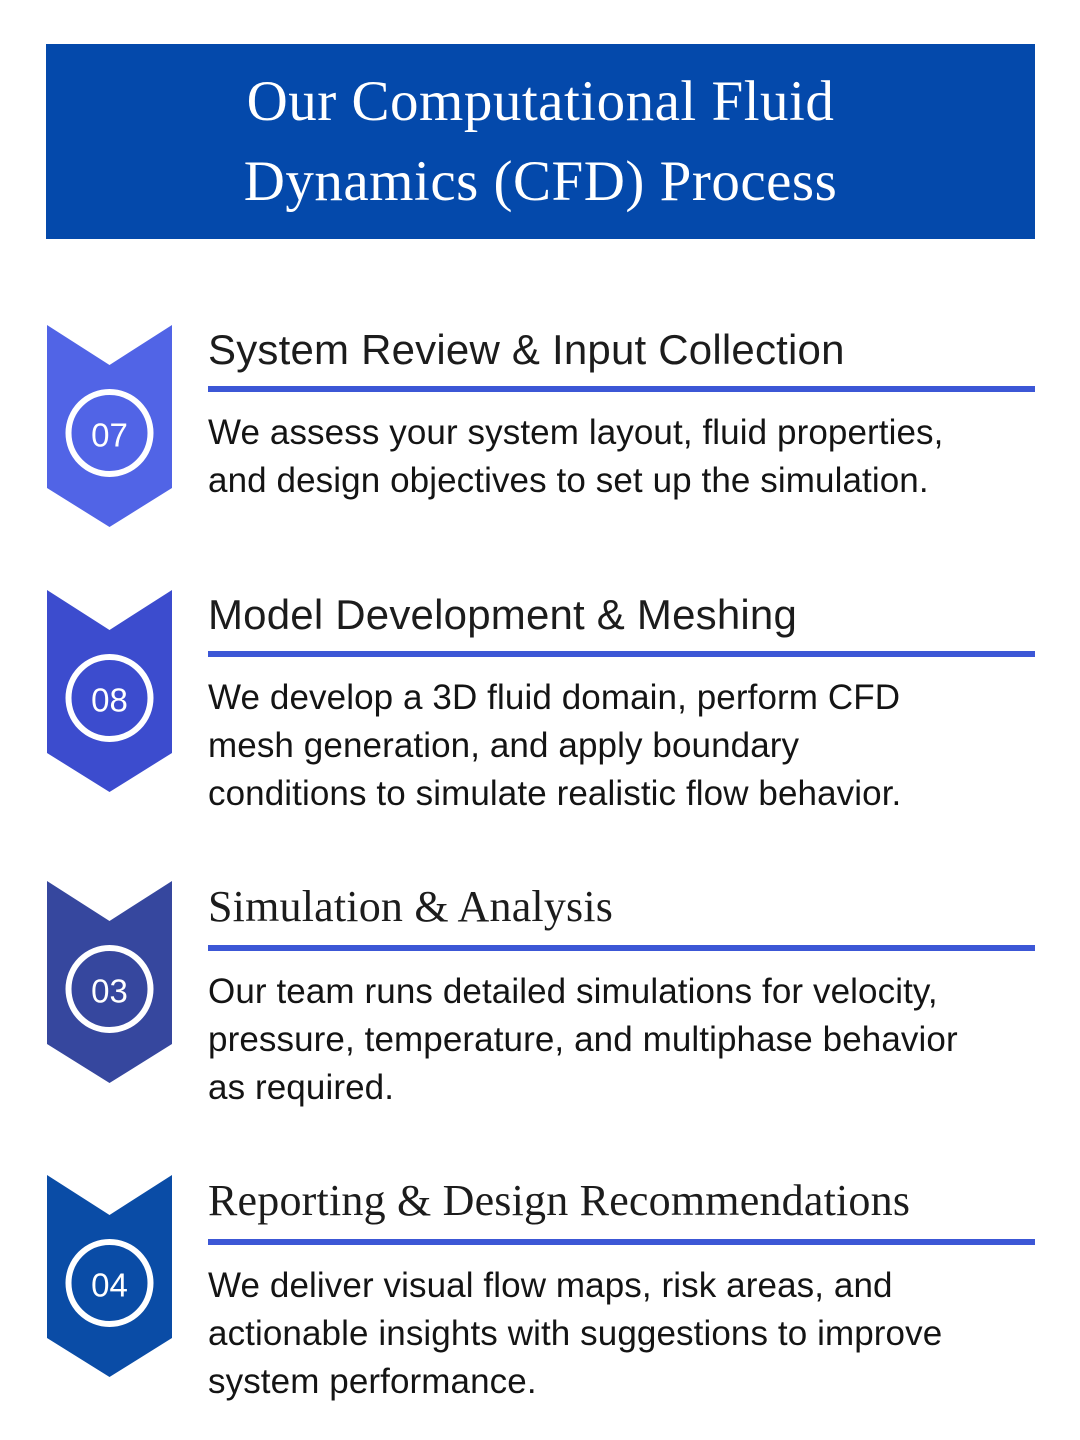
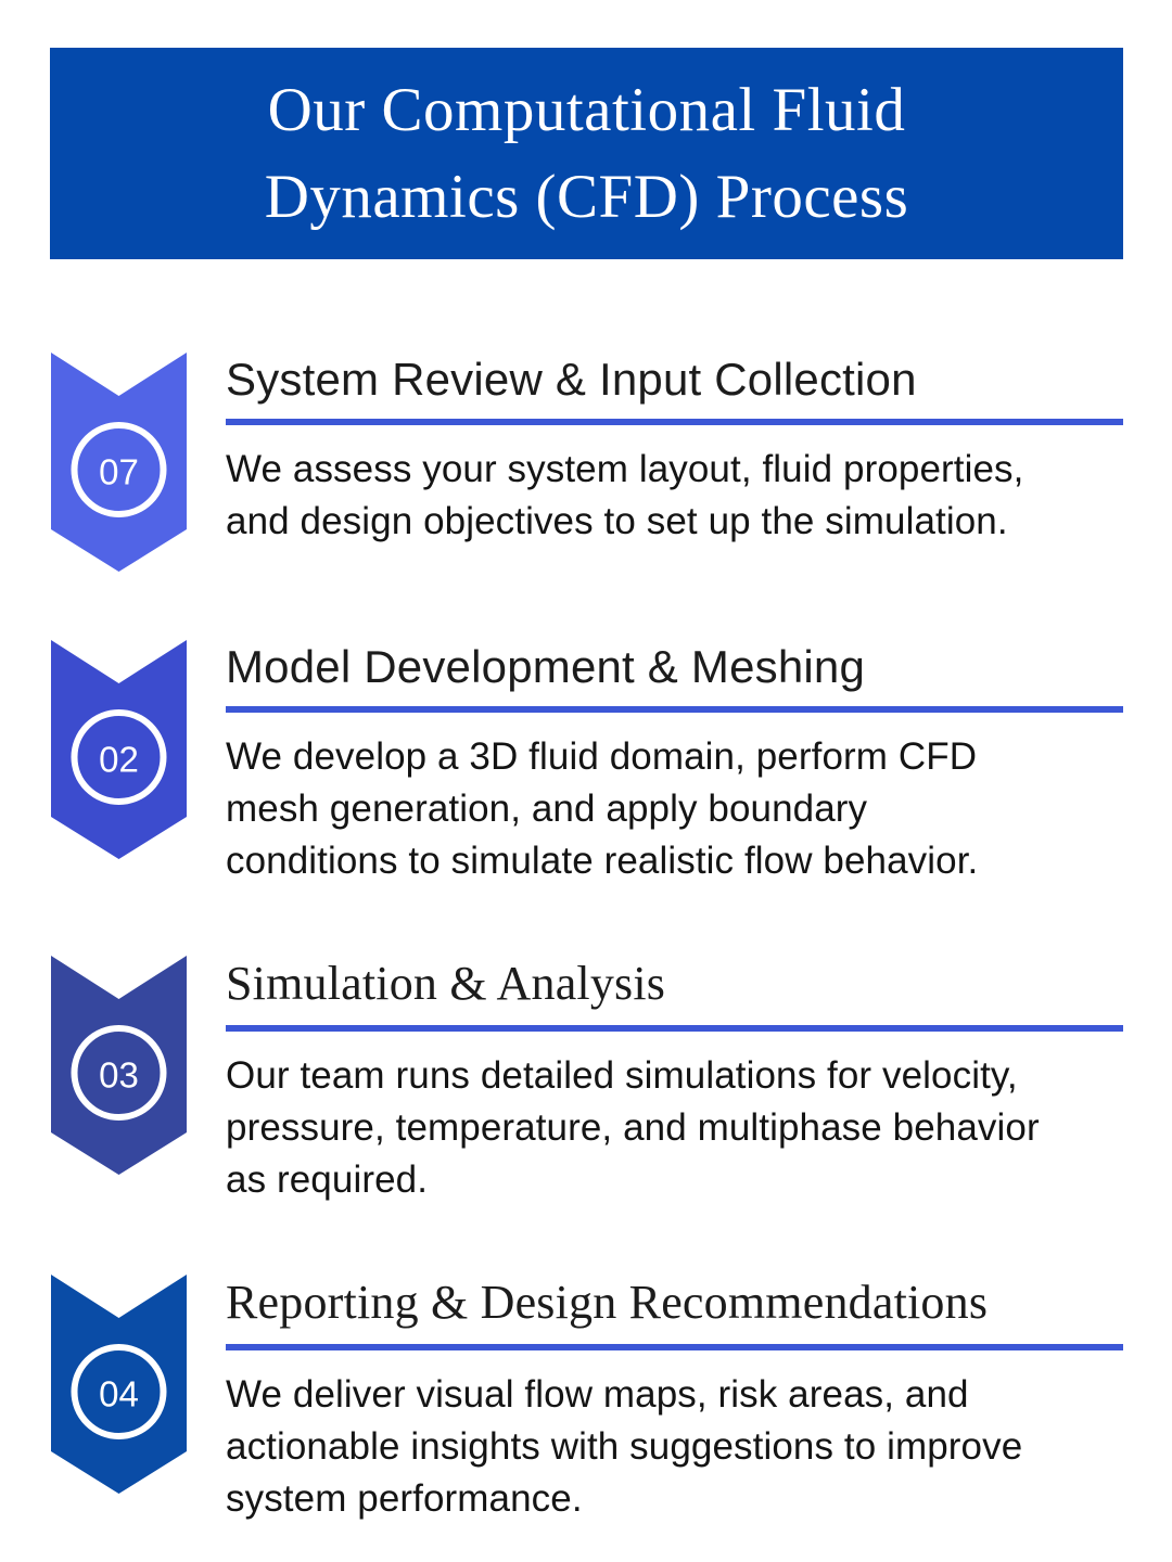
  Our Computational Fluid
  Dynamics (CFD) Process
  07
  System Review & Input Collection
  We assess your system layout, fluid properties,
  and design objectives to set up the simulation.
- 08
+ 02
  Model Development & Meshing
  We develop a 3D fluid domain, perform CFD
  mesh generation, and apply boundary
  conditions to simulate realistic flow behavior.
  03
  Simulation & Analysis
  Our team runs detailed simulations for velocity,
  pressure, temperature, and multiphase behavior
  as required.
  04
  Reporting & Design Recommendations
  We deliver visual flow maps, risk areas, and
  actionable insights with suggestions to improve
  system performance.
